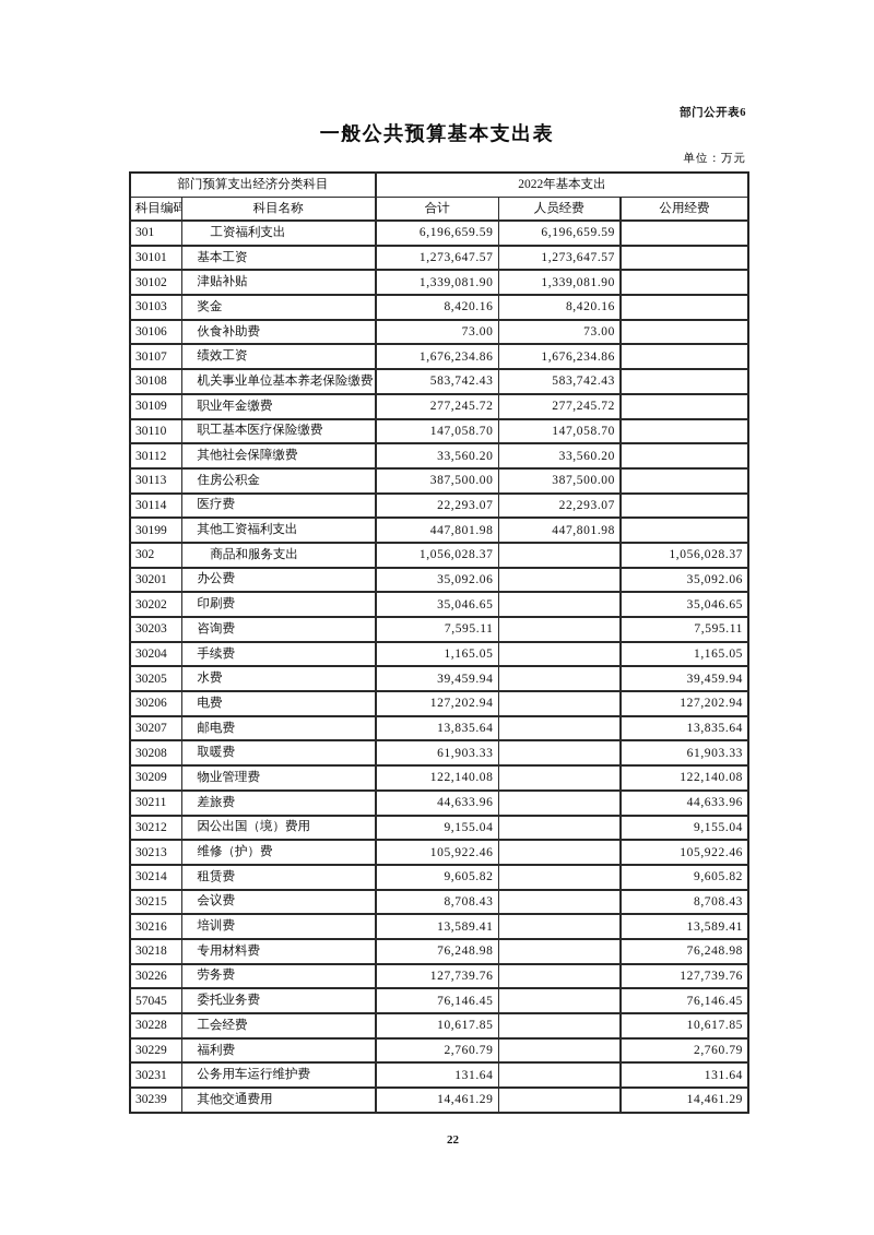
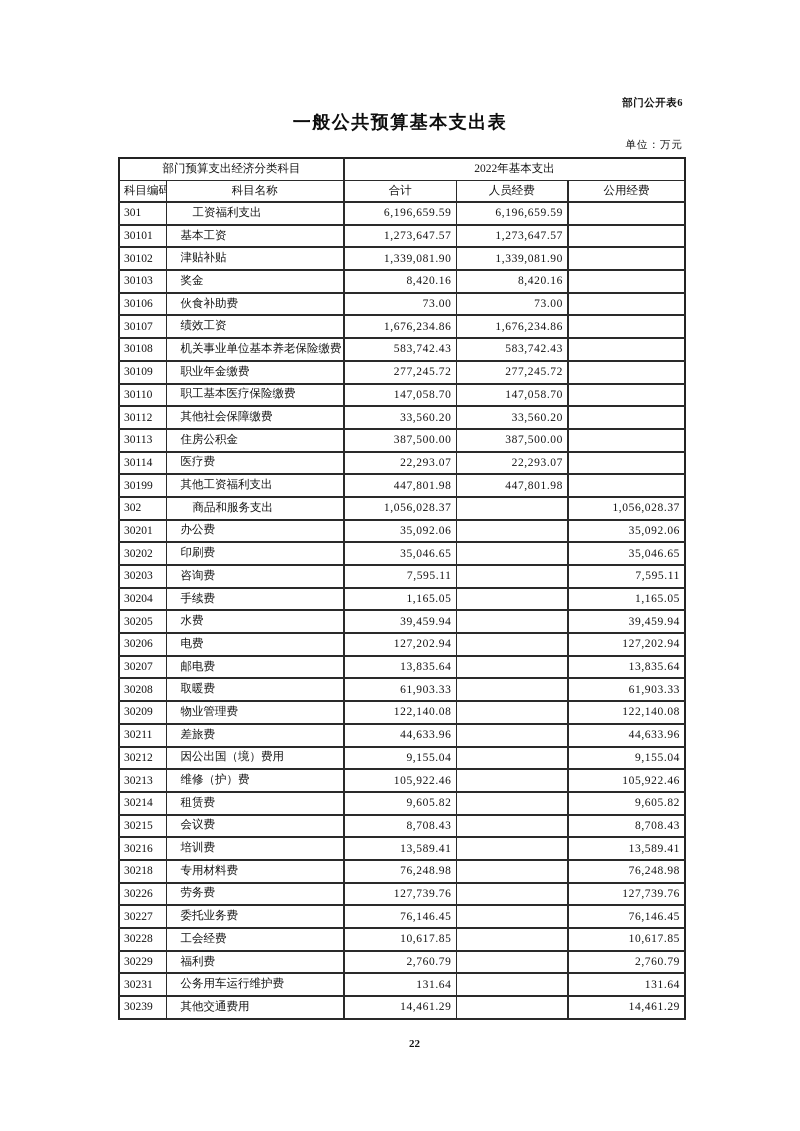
  部门公开表6
  一般公共预算基本支出表
  单位：万元
  部门预算支出经济分类科目	2022年基本支出
  科目编码	科目名称	合计	人员经费	公用经费
  301	工资福利支出	6,196,659.59	6,196,659.59
  30101	基本工资	1,273,647.57	1,273,647.57
  30102	津贴补贴	1,339,081.90	1,339,081.90
  30103	奖金	8,420.16	8,420.16
  30106	伙食补助费	73.00	73.00
  30107	绩效工资	1,676,234.86	1,676,234.86
  30108	机关事业单位基本养老保险缴费	583,742.43	583,742.43
  30109	职业年金缴费	277,245.72	277,245.72
  30110	职工基本医疗保险缴费	147,058.70	147,058.70
  30112	其他社会保障缴费	33,560.20	33,560.20
  30113	住房公积金	387,500.00	387,500.00
  30114	医疗费	22,293.07	22,293.07
  30199	其他工资福利支出	447,801.98	447,801.98
  302	商品和服务支出	1,056,028.37		1,056,028.37
  30201	办公费	35,092.06		35,092.06
  30202	印刷费	35,046.65		35,046.65
  30203	咨询费	7,595.11		7,595.11
  30204	手续费	1,165.05		1,165.05
  30205	水费	39,459.94		39,459.94
  30206	电费	127,202.94		127,202.94
  30207	邮电费	13,835.64		13,835.64
  30208	取暖费	61,903.33		61,903.33
  30209	物业管理费	122,140.08		122,140.08
  30211	差旅费	44,633.96		44,633.96
  30212	因公出国（境）费用	9,155.04		9,155.04
  30213	维修（护）费	105,922.46		105,922.46
  30214	租赁费	9,605.82		9,605.82
  30215	会议费	8,708.43		8,708.43
  30216	培训费	13,589.41		13,589.41
  30218	专用材料费	76,248.98		76,248.98
  30226	劳务费	127,739.76		127,739.76
- 57045	委托业务费	76,146.45		76,146.45
+ 30227	委托业务费	76,146.45		76,146.45
  30228	工会经费	10,617.85		10,617.85
  30229	福利费	2,760.79		2,760.79
  30231	公务用车运行维护费	131.64		131.64
  30239	其他交通费用	14,461.29		14,461.29
  22
